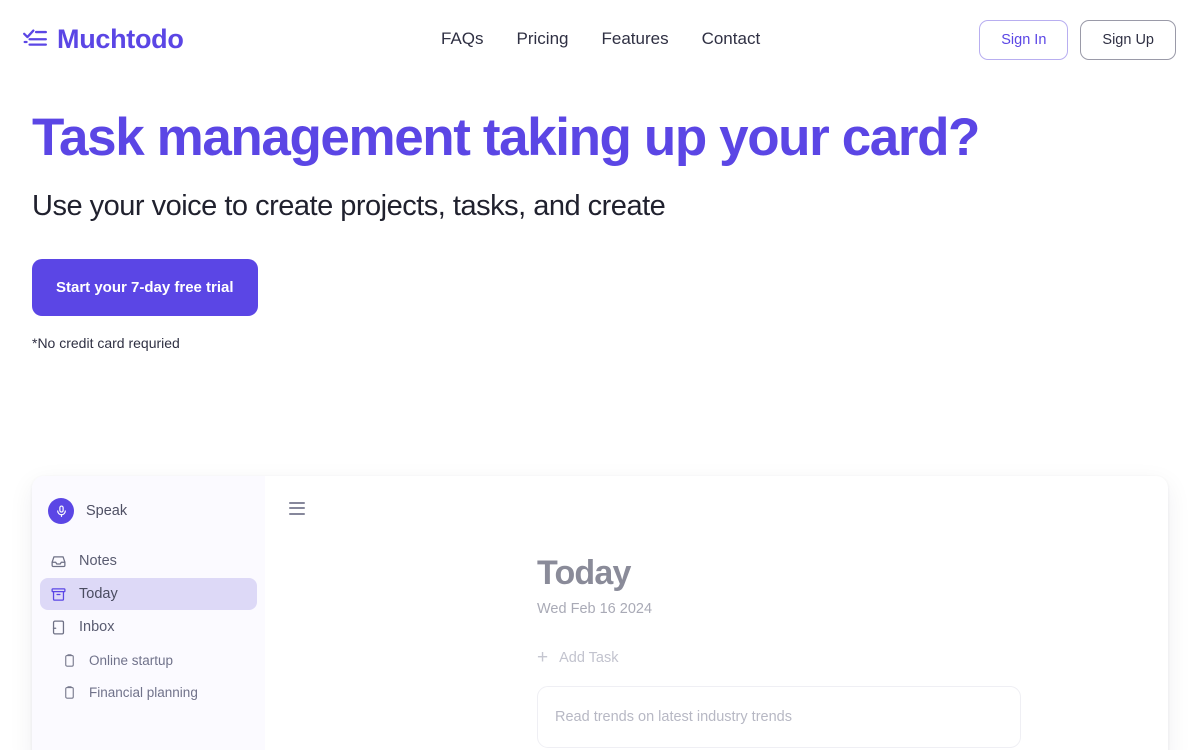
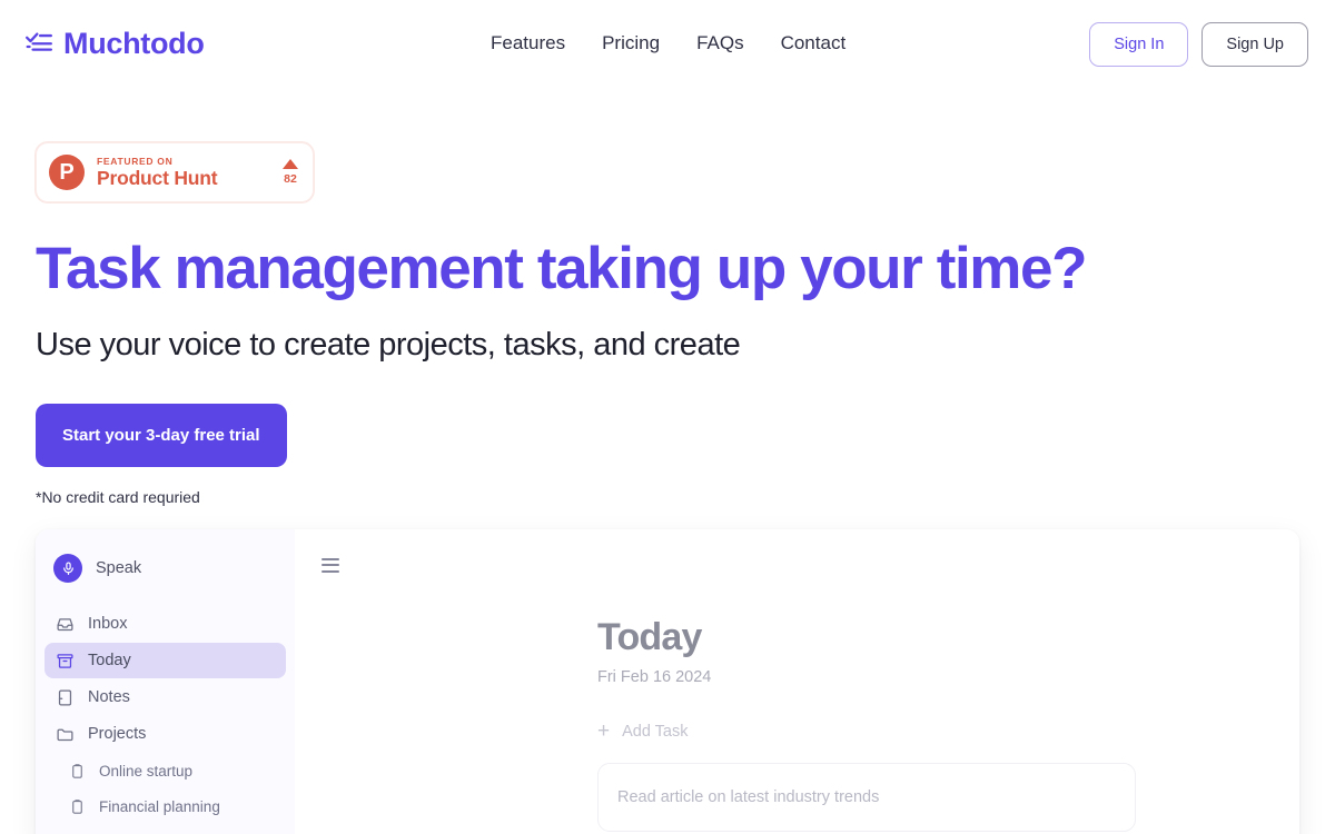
  Muchtodo
- FAQs
+ Features
  Pricing
- Features
+ FAQs
  Contact
  Sign In
  Sign Up
+ P
+ FEATURED ON
+ Product Hunt
+ 82
- Task management taking up your card?
+ Task management taking up your time?
  Use your voice to create projects, tasks, and create
- Start your 7-day free trial
+ Start your 3-day free trial
  *No credit card requried
  Speak
- Notes
+ Inbox
  Today
- Inbox
+ Notes
+ Projects
  Online startup
  Financial planning
  Today
- Wed Feb 16 2024
+ Fri Feb 16 2024
  +
  Add Task
- Read trends on latest industry trends
+ Read article on latest industry trends
